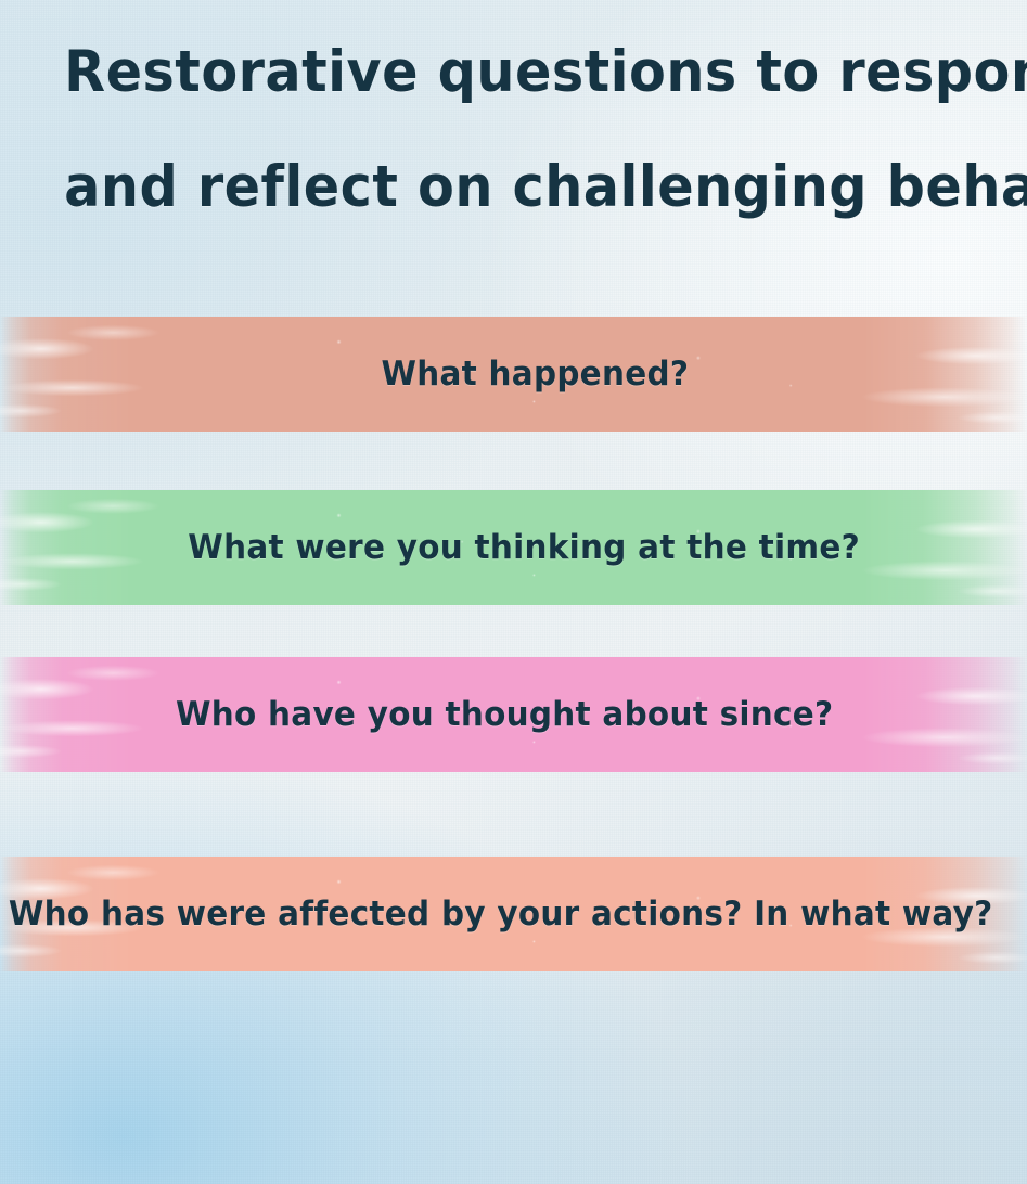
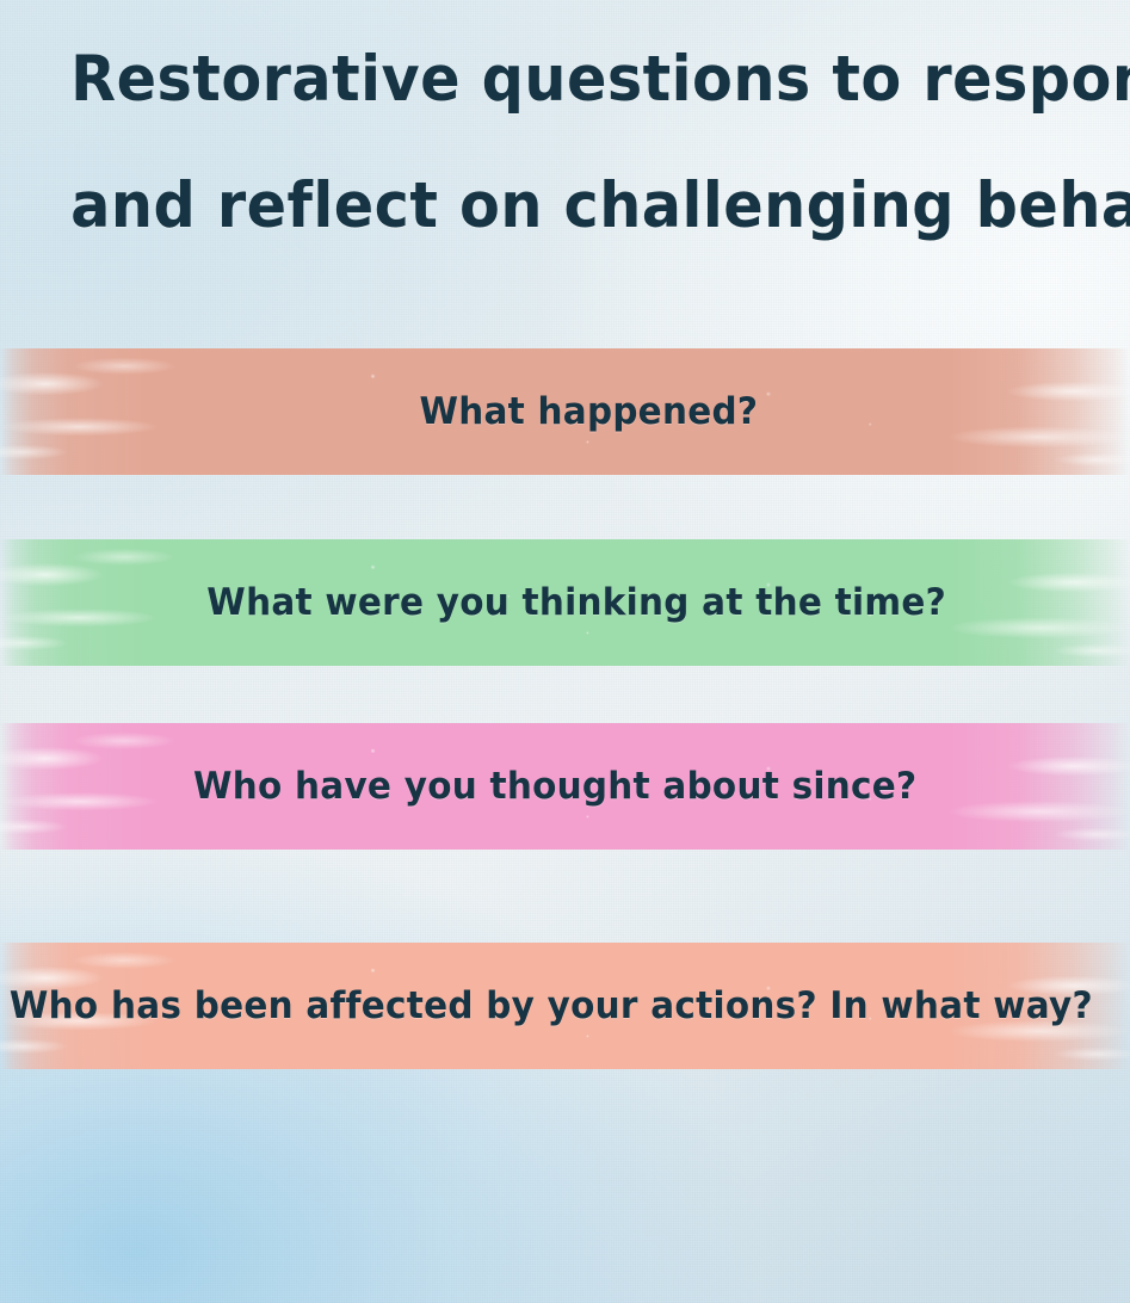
  Restorative questions to respo
  and reflect on challenging beha
  What happened?
  What were you thinking at the time?
  Who have you thought about since?
- Who has were affected by your actions? In what way?
+ Who has been affected by your actions? In what way?
